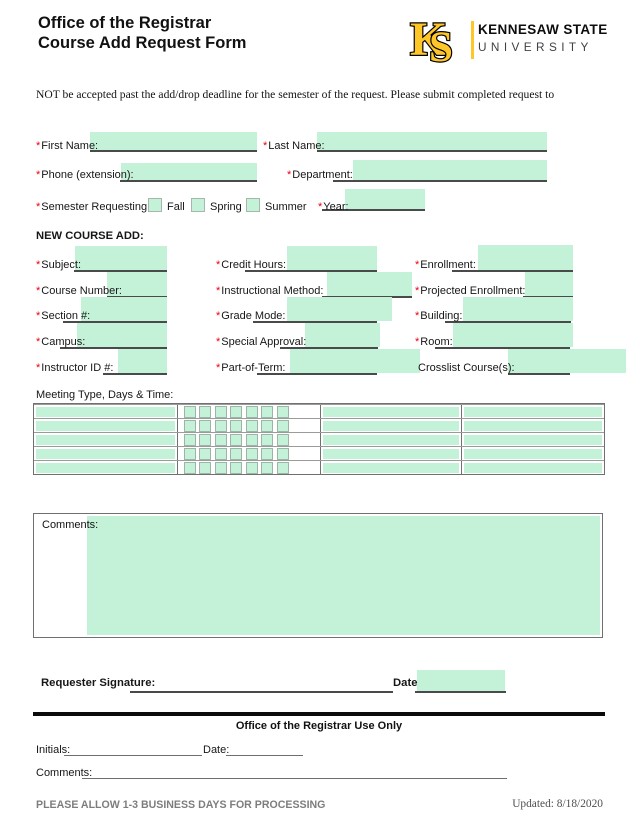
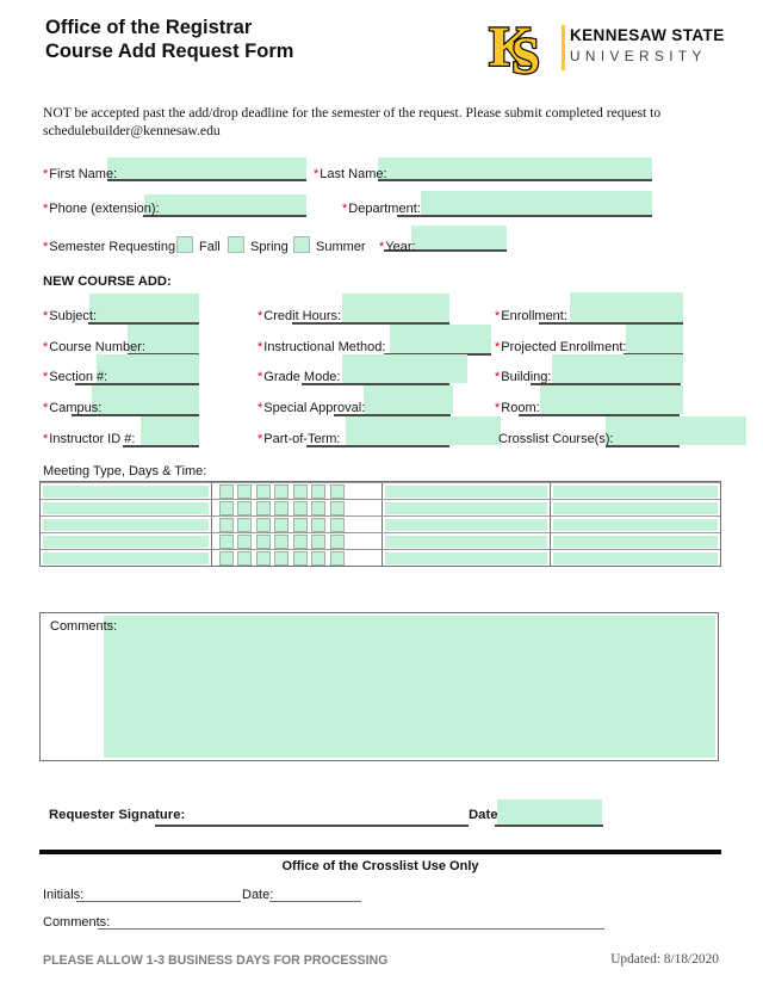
  Office of the Registrar
  Course Add Request Form
  K
  S
  KENNESAW STATE
  UNIVERSITY
  NOT be accepted past the add/drop deadline for the semester of the request. Please submit completed request to
+ schedulebuilder@kennesaw.edu
  *First Name:
  *Last Name:
  *Phone (extension):
  *Department:
  *Semester Requesting
  Fall
  Spring
  Summer
  *Year:
  NEW COURSE ADD:
  *Subject:
  *Course Number:
  *Section #:
  *Campus:
  *Instructor ID #:
  *Credit Hours:
  *Instructional Method:
  *Grade Mode:
  *Special Approval:
  *Part-of-Term:
  *Enrollment:
  *Projected Enrollment:
  *Building:
  *Room:
  Crosslist Course(s):
  Meeting Type, Days & Time:
  Comments:
  Requester Signature:
  Date
- Office of the Registrar Use Only
+ Office of the Crosslist Use Only
  Initials:
  Date:
  Comments:
  PLEASE ALLOW 1-3 BUSINESS DAYS FOR PROCESSING
  Updated: 8/18/2020
